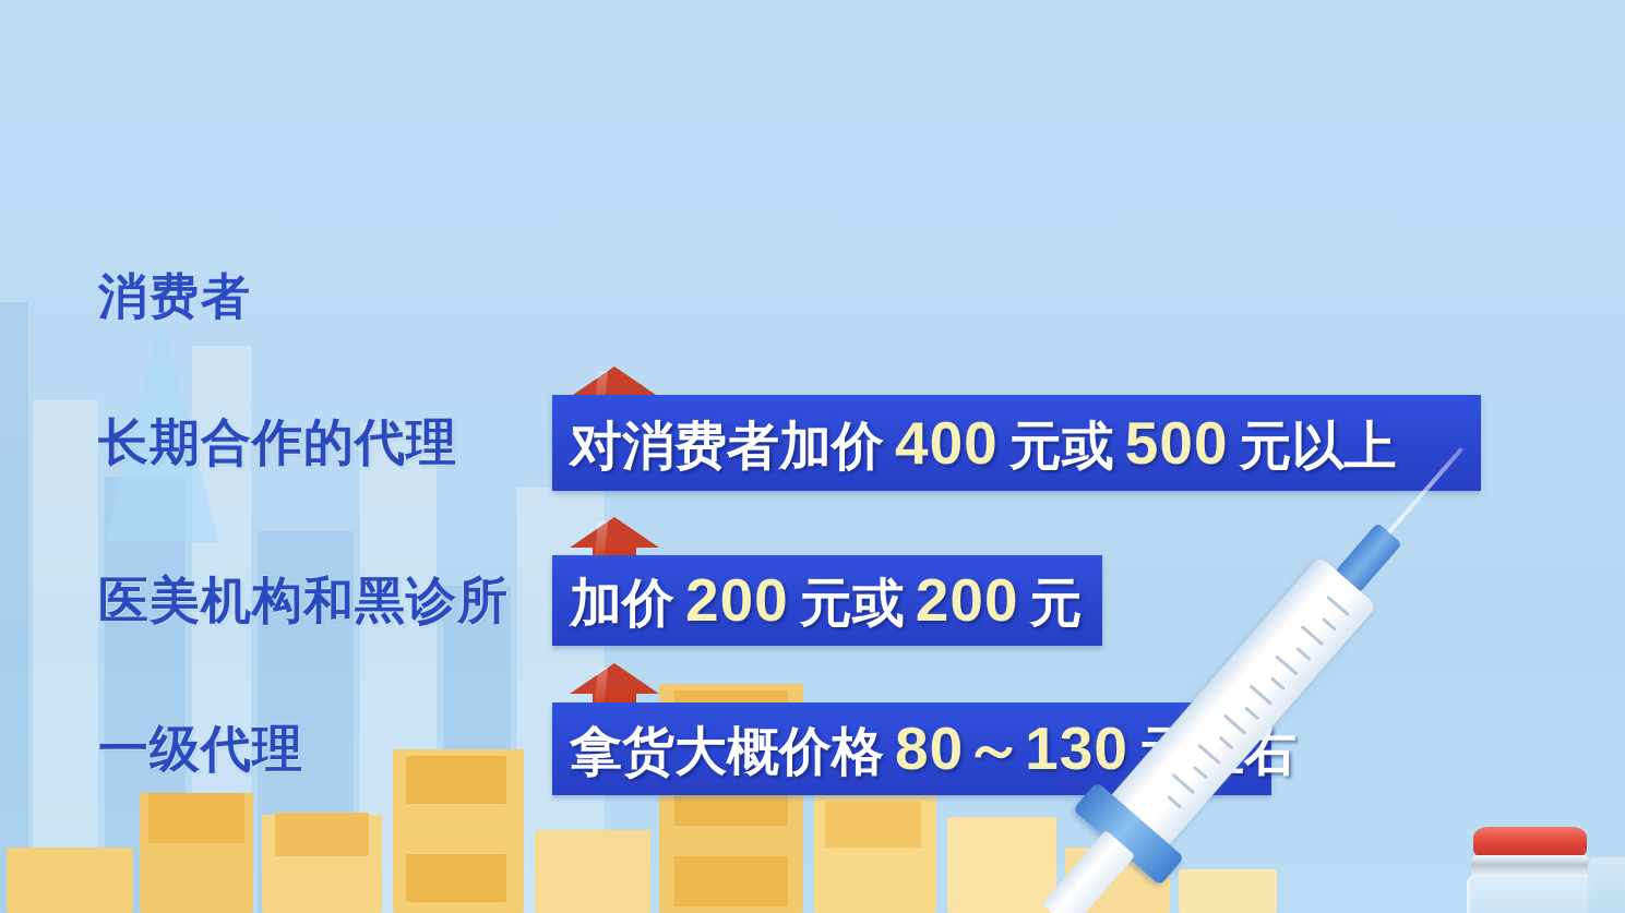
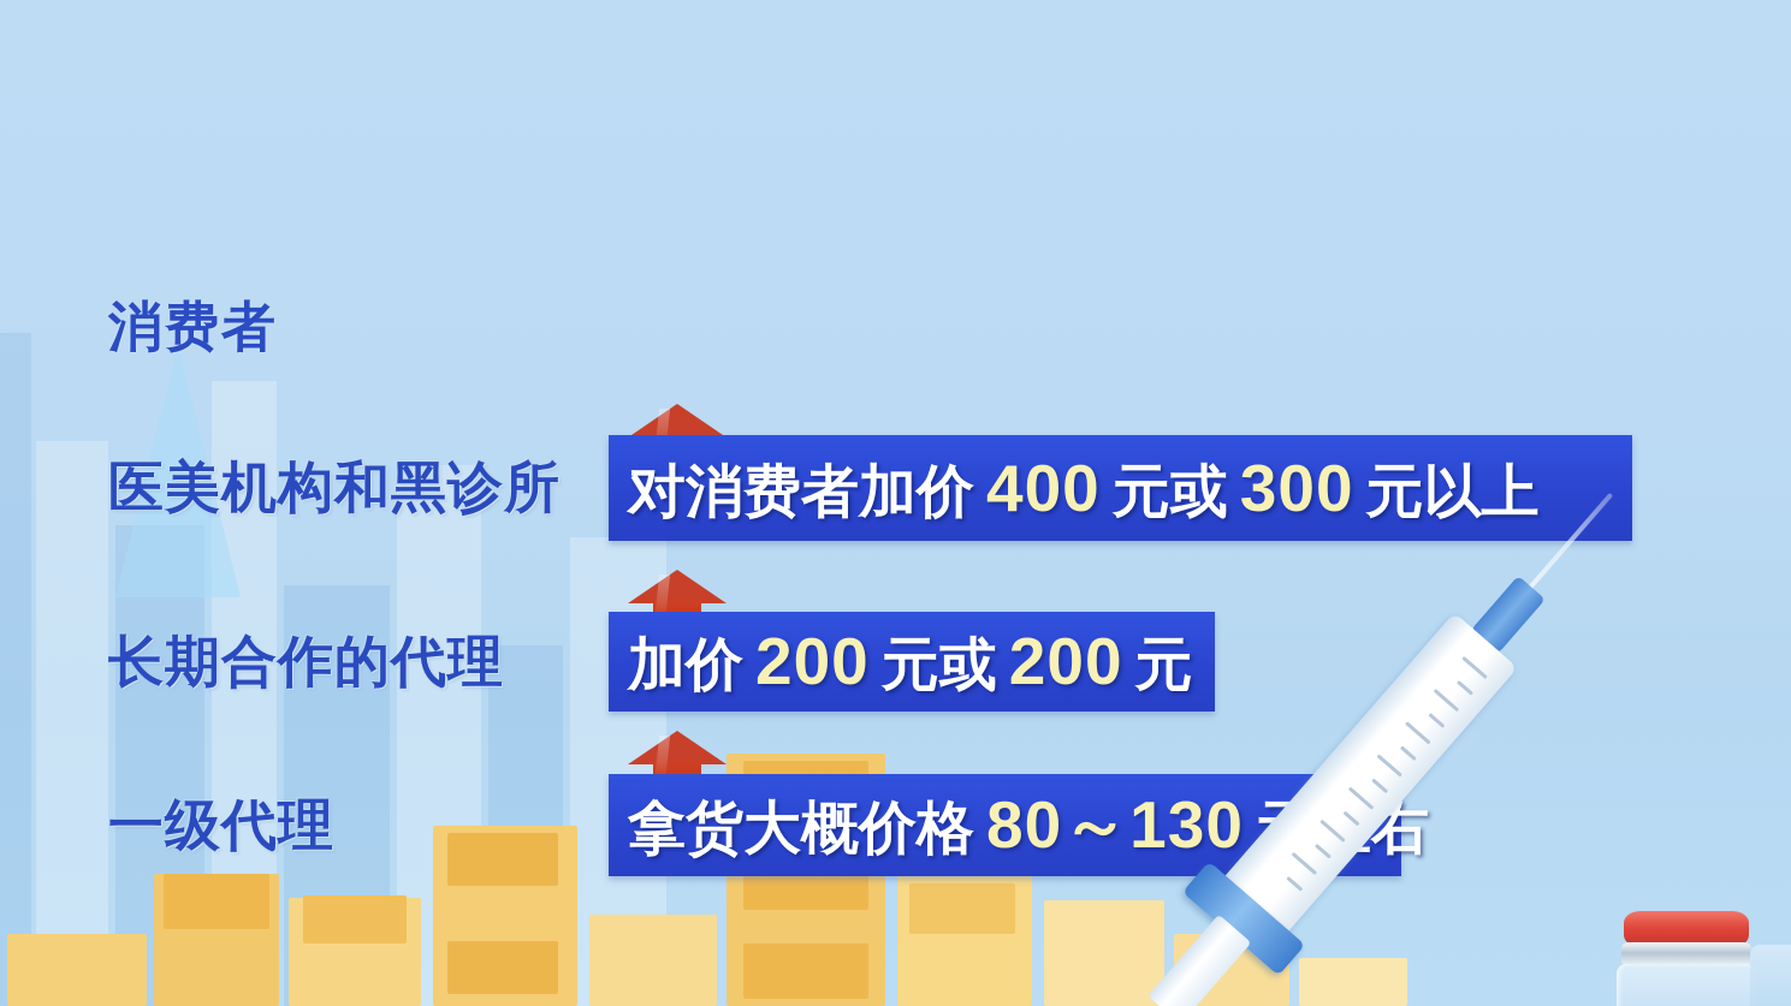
  消费者
- 长期合作的代理
+ 医美机构和黑诊所
- 对消费者加价 400 元或 500 元以上
+ 对消费者加价 400 元或 300 元以上
- 医美机构和黑诊所
+ 长期合作的代理
  加价 200 元或 200 元
  一级代理
  拿货大概价格 80～130 右
